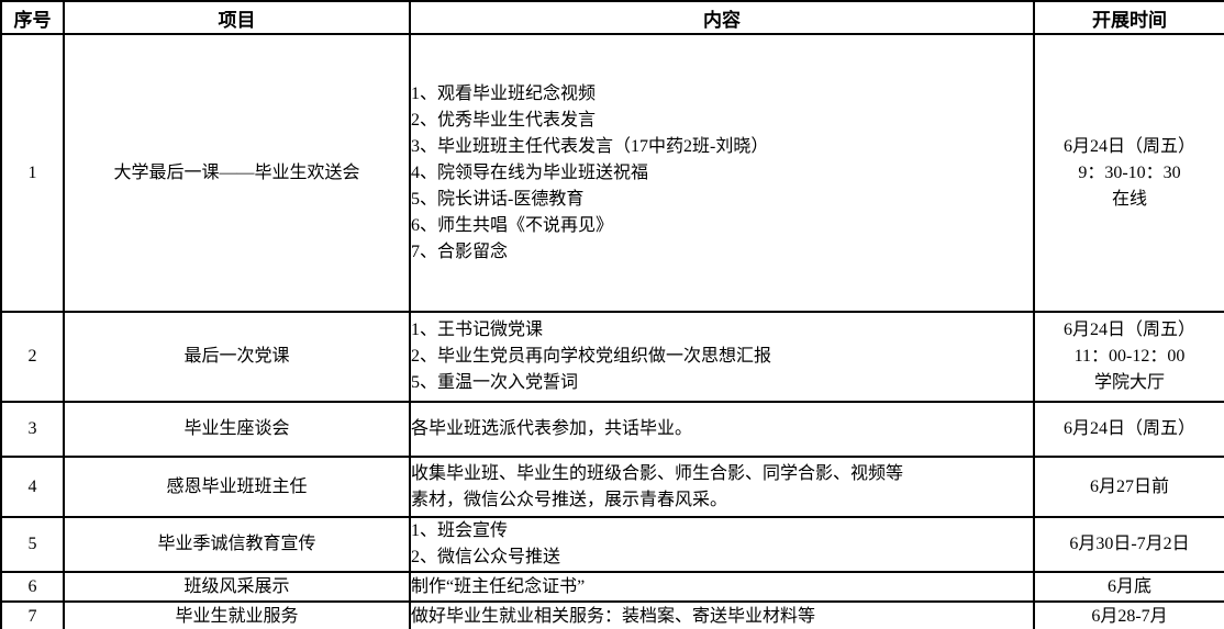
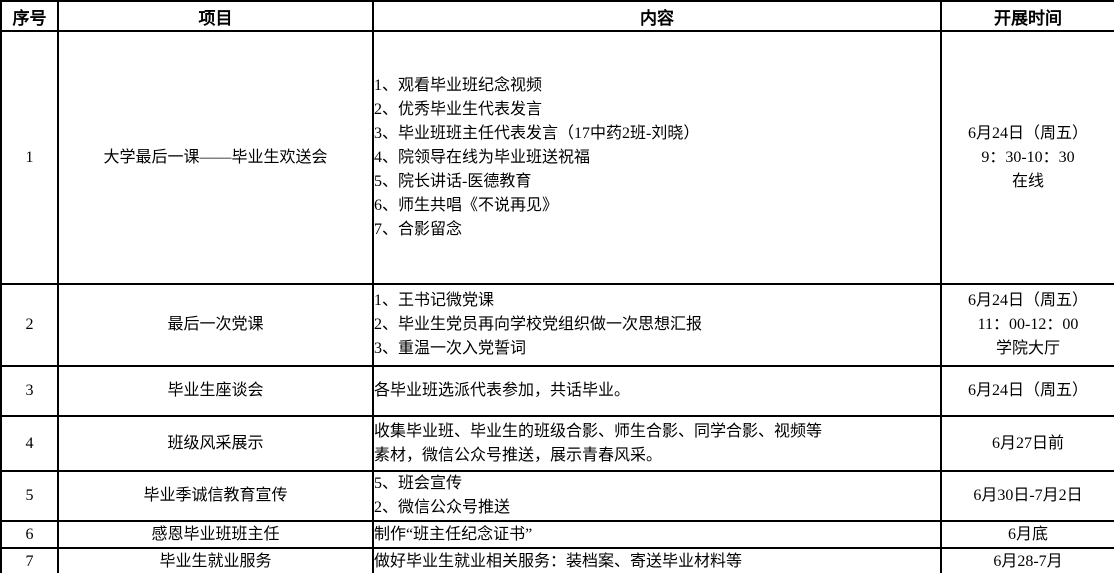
  序号	项目	内容	开展时间
  1	大学最后一课——毕业生欢送会	1、观看毕业班纪念视频2、优秀毕业生代表发言3、毕业班班主任代表发言（17中药2班-刘晓）4、院领导在线为毕业班送祝福5、院长讲话-医德教育6、师生共唱《不说再见》7、合影留念	6月24日（周五）9：30-10：30在线
- 2	最后一次党课	1、王书记微党课2、毕业生党员再向学校党组织做一次思想汇报5、重温一次入党誓词	6月24日（周五）11：00-12：00学院大厅
+ 2	最后一次党课	1、王书记微党课2、毕业生党员再向学校党组织做一次思想汇报3、重温一次入党誓词	6月24日（周五）11：00-12：00学院大厅
  3	毕业生座谈会	各毕业班选派代表参加，共话毕业。	6月24日（周五）
- 4	感恩毕业班班主任	收集毕业班、毕业生的班级合影、师生合影、同学合影、视频等素材，微信公众号推送，展示青春风采。	6月27日前
+ 4	班级风采展示	收集毕业班、毕业生的班级合影、师生合影、同学合影、视频等素材，微信公众号推送，展示青春风采。	6月27日前
- 5	毕业季诚信教育宣传	1、班会宣传2、微信公众号推送	6月30日-7月2日
+ 5	毕业季诚信教育宣传	5、班会宣传2、微信公众号推送	6月30日-7月2日
- 6	班级风采展示	制作“班主任纪念证书”	6月底
+ 6	感恩毕业班班主任	制作“班主任纪念证书”	6月底
  7	毕业生就业服务	做好毕业生就业相关服务：装档案、寄送毕业材料等	6月28-7月
